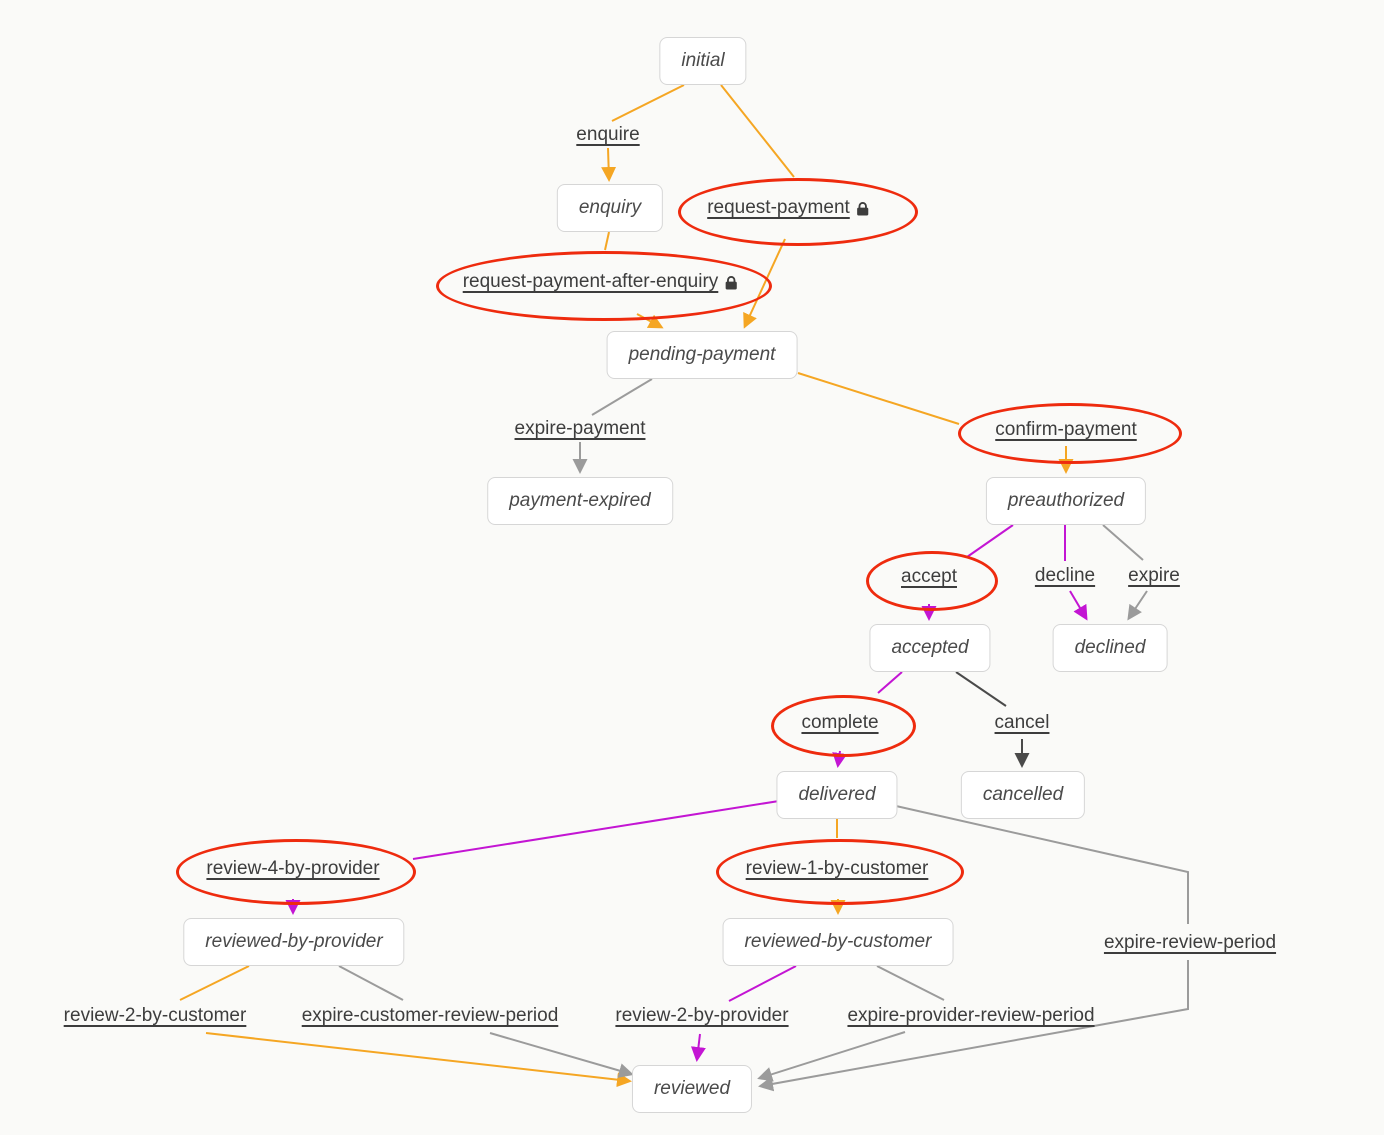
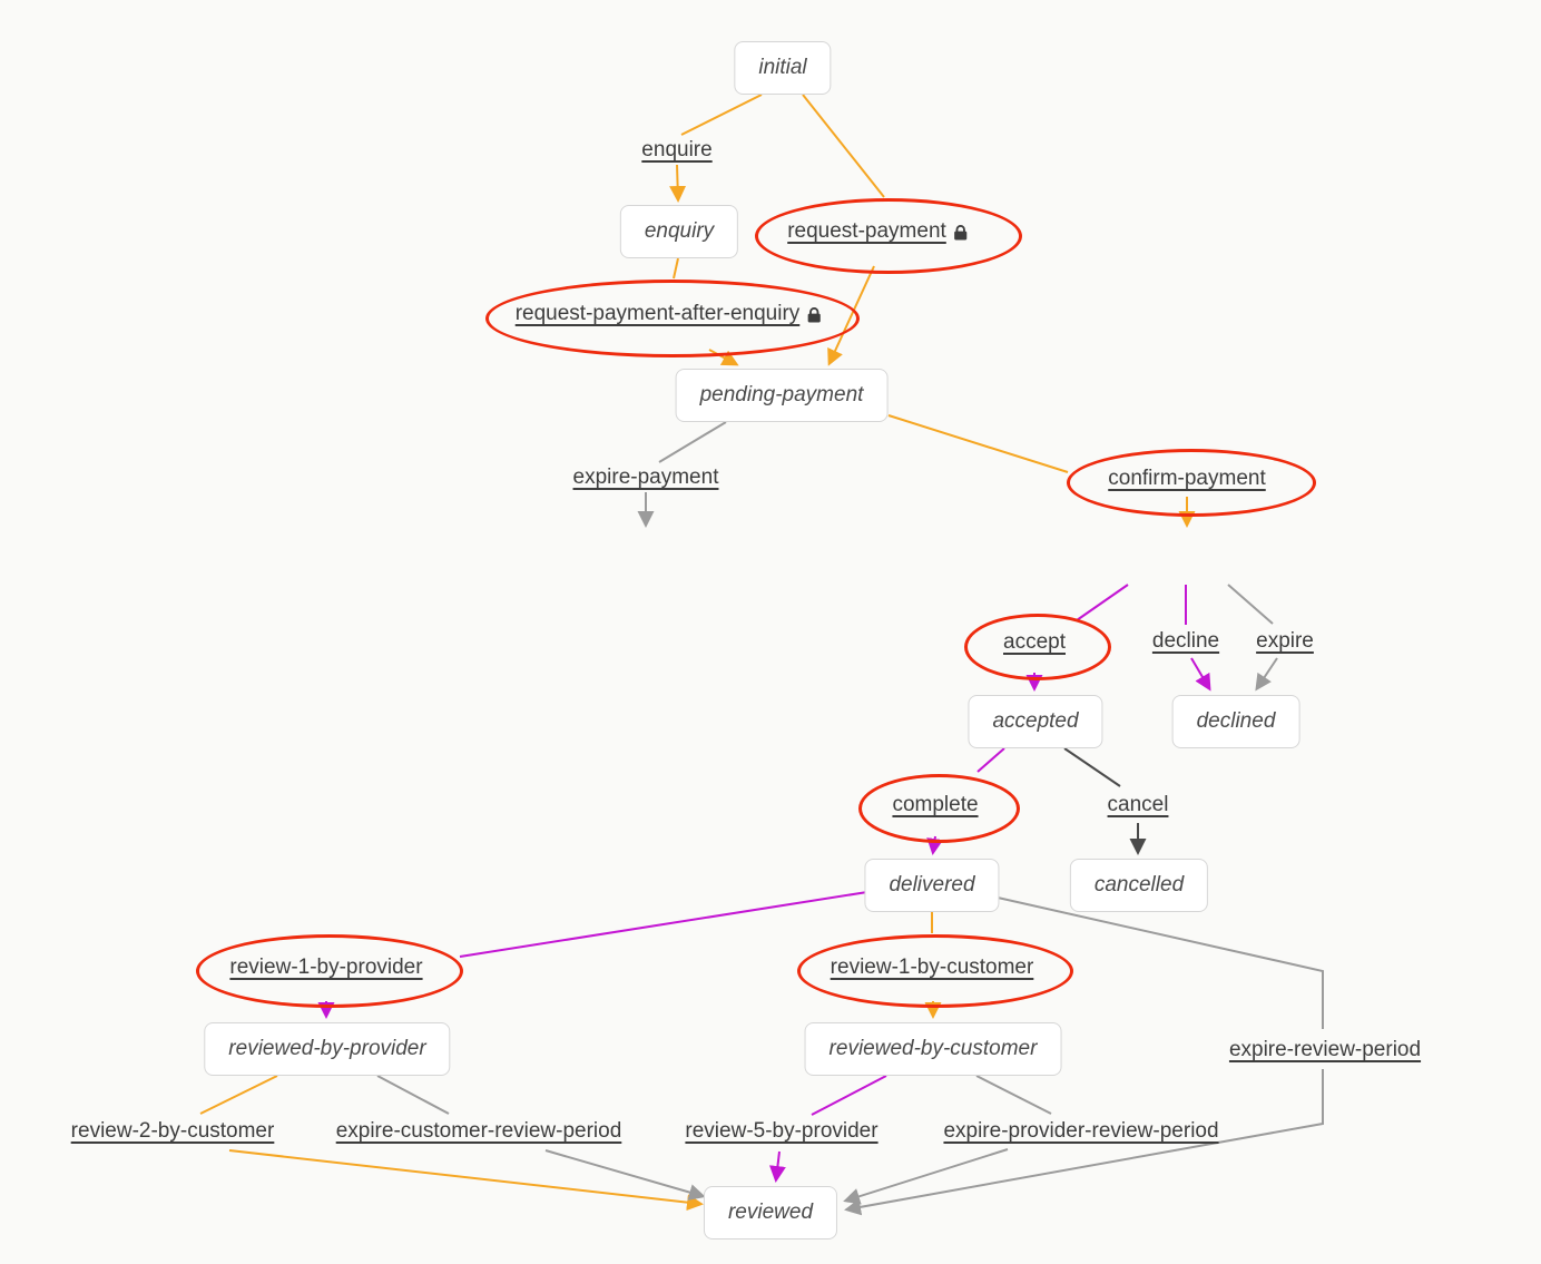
  initial
  enquiry
  pending-payment
- payment-expired
- preauthorized
  accepted
  declined
  delivered
  cancelled
  reviewed-by-provider
  reviewed-by-customer
  reviewed
  enquire
  request-payment
  request-payment-after-enquiry
  expire-payment
  confirm-payment
  accept
  decline
  expire
  complete
  cancel
- review-4-by-provider
+ review-1-by-provider
  review-1-by-customer
  expire-review-period
  review-2-by-customer
  expire-customer-review-period
- review-2-by-provider
+ review-5-by-provider
  expire-provider-review-period
